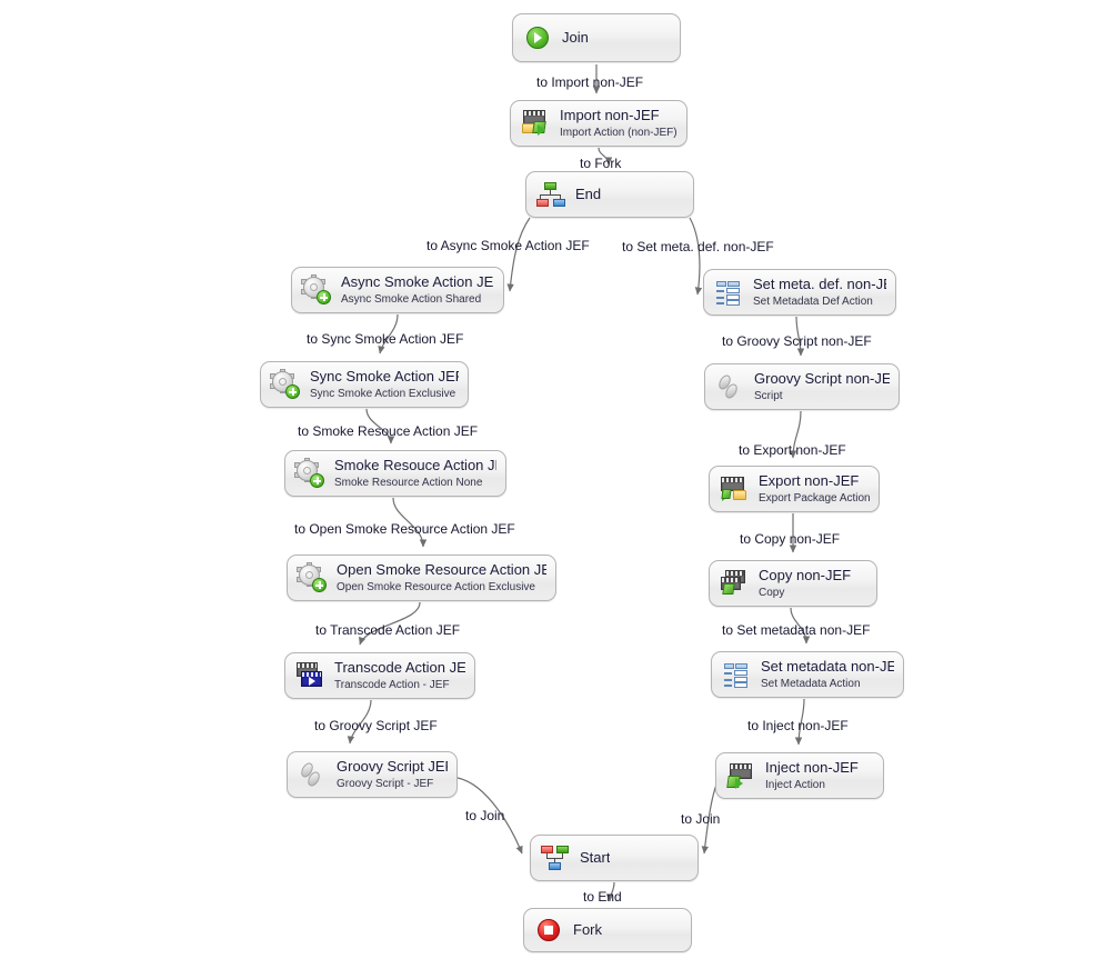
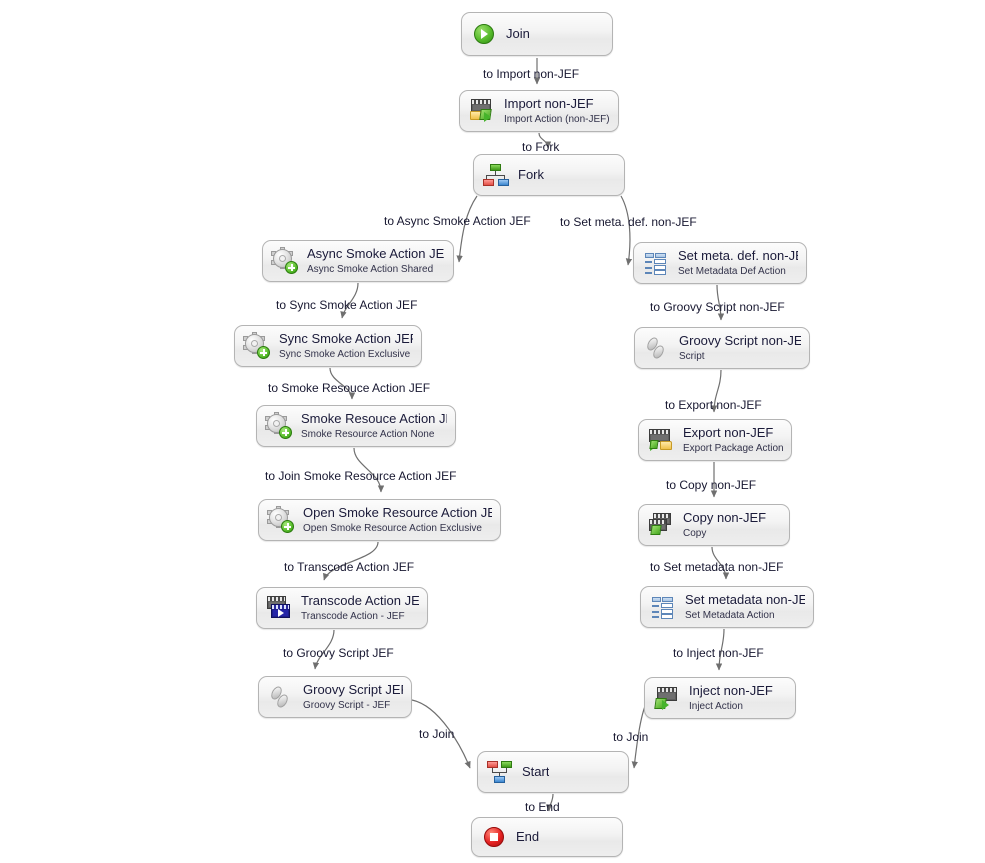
  to Import non-JEF
  to Fork
  to Async Smoke Action JEF
  to Set meta. def. non-JEF
  to Sync Smoke Action JEF
  to Smoke Resouce Action JEF
- to Open Smoke Resource Action JEF
+ to Join Smoke Resource Action JEF
  to Transcode Action JEF
  to Groovy Script JEF
  to Groovy Script non-JEF
  to Export non-JEF
  to Copy non-JEF
  to Set metadata non-JEF
  to Inject non-JEF
  to Join
  to Join
  to End
  Join
  Import non-JEF
  Import Action (non-JEF)
- End
+ Fork
  Async Smoke Action JE
  Async Smoke Action Shared
  Sync Smoke Action JE
  Sync Smoke Action Exclusive
  Smoke Resouce Action J
  Smoke Resource Action None
  Open Smoke Resource Action JE
  Open Smoke Resource Action Exclusive
  Transcode Action JE
  Transcode Action - JEF
  Groovy Script JE
  Groovy Script - JEF
  Set meta. def. non-J
  Set Metadata Def Action
  Groovy Script non-JE
  Script
  Export non-JEF
  Export Package Action
  Copy non-JEF
  Copy
  Set metadata non-JE
  Set Metadata Action
  Inject non-JEF
  Inject Action
  Start
- Fork
+ End
